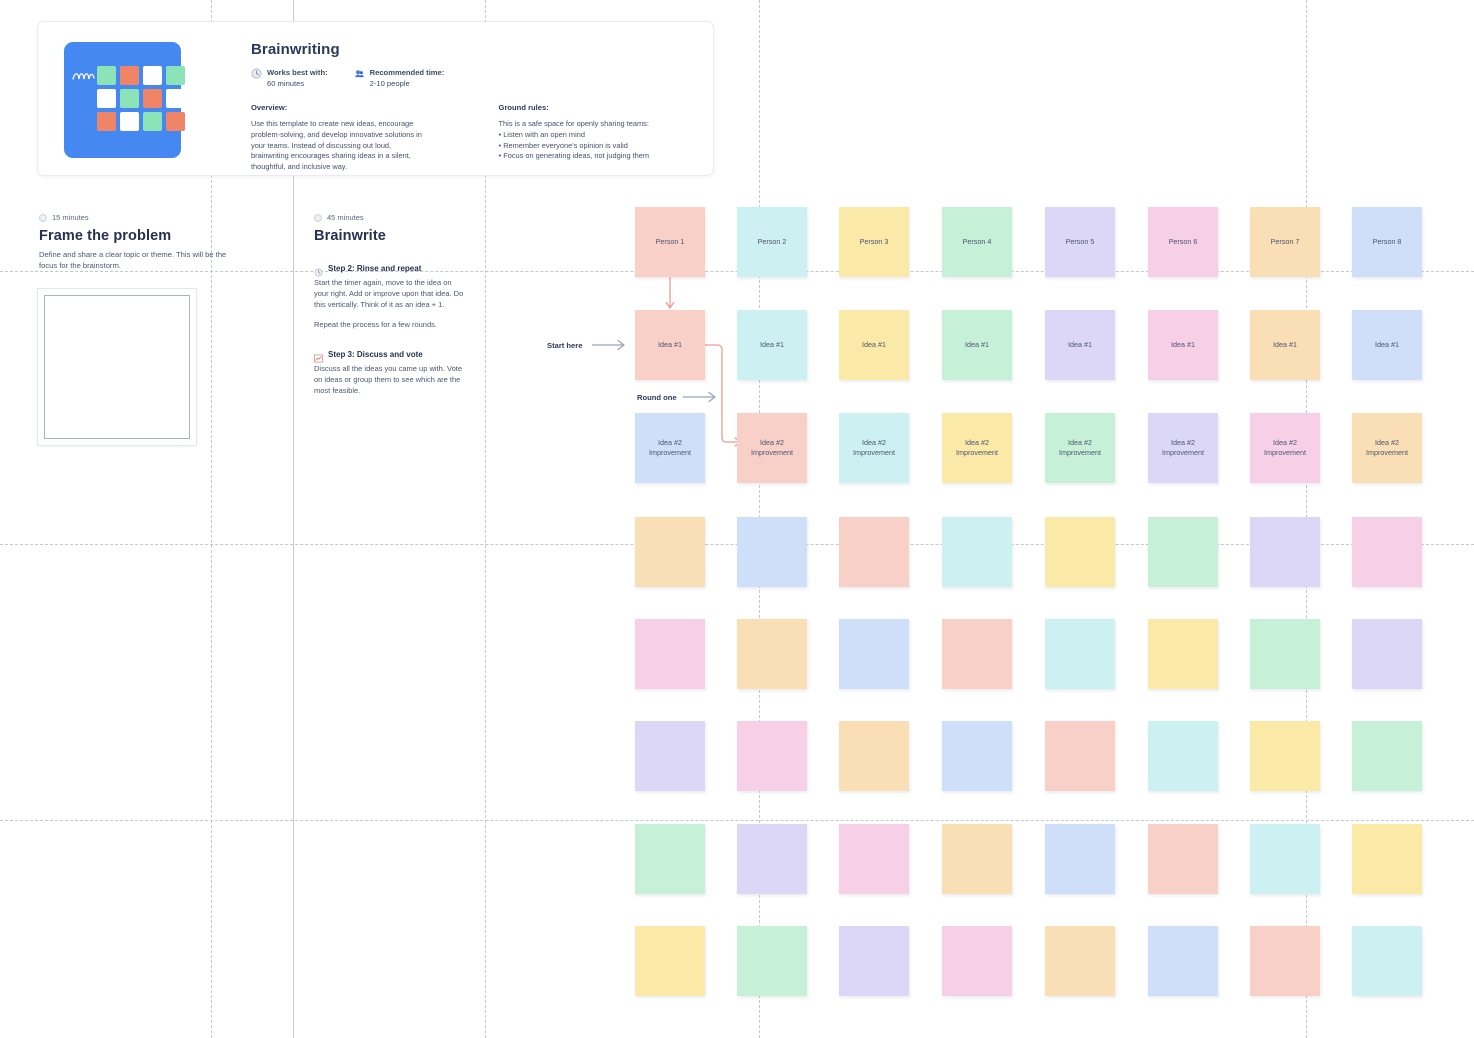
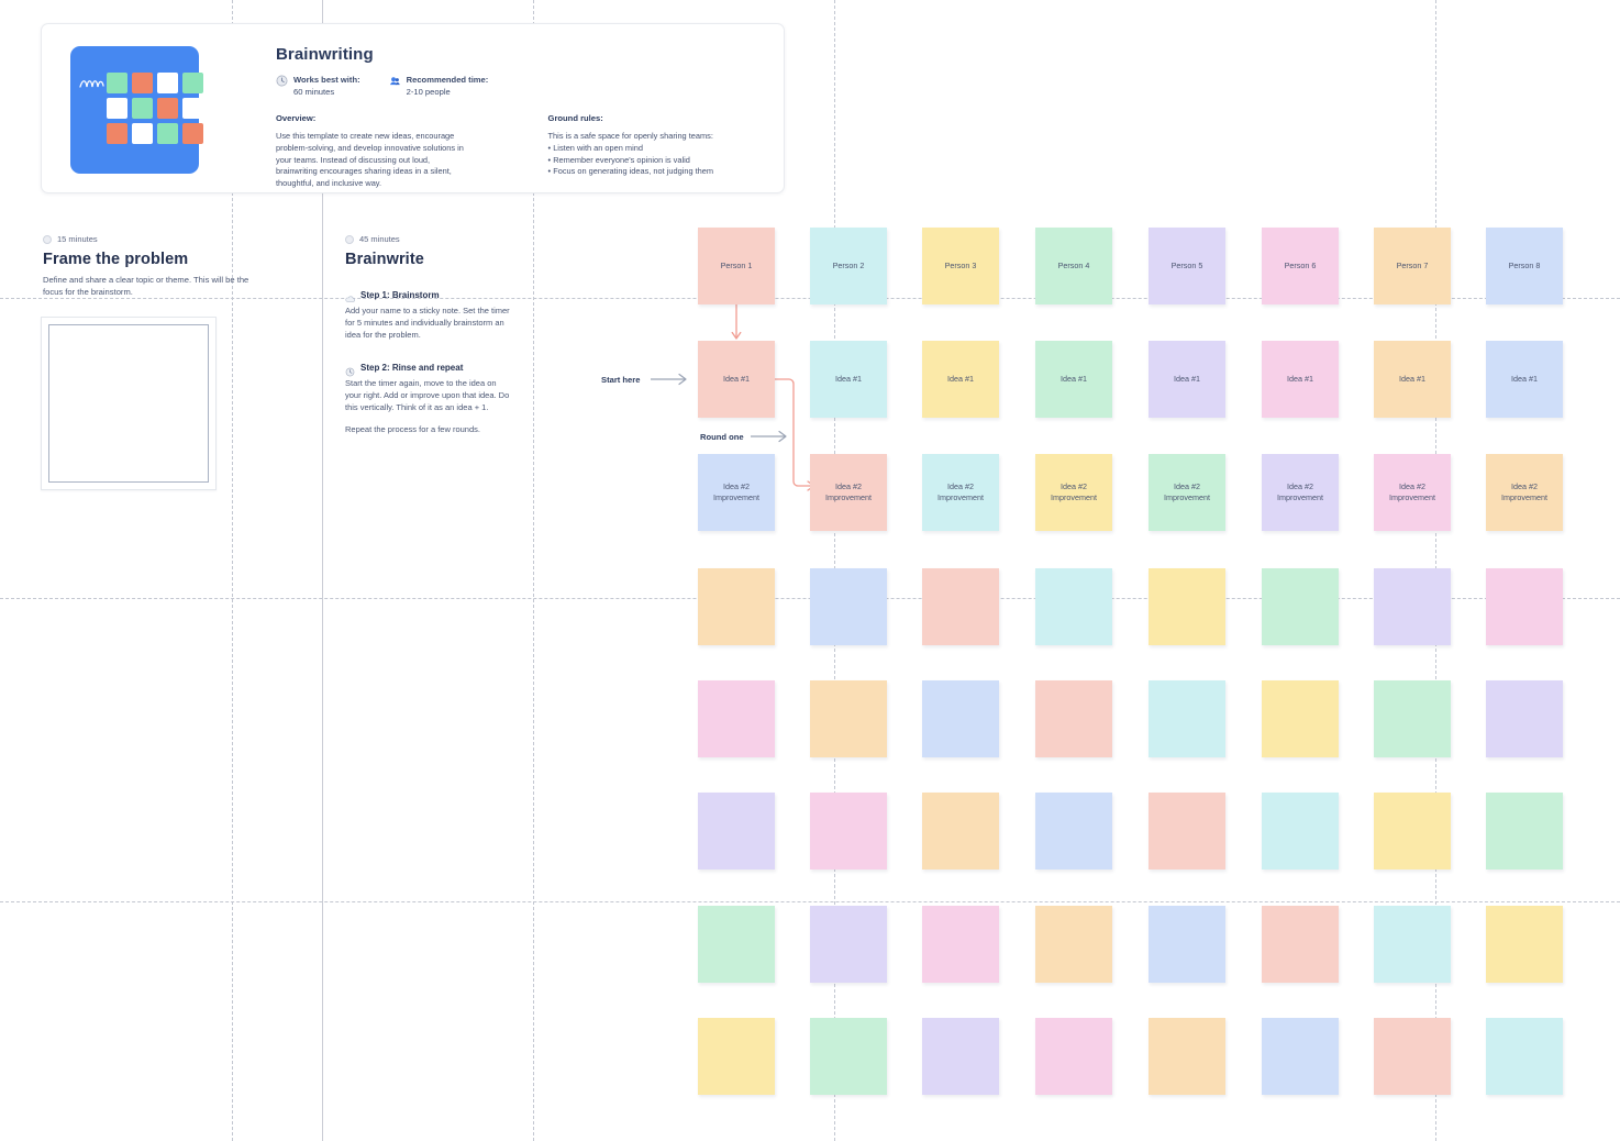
  Brainwriting
  Works best with:
  60 minutes
  Recommended time:
  2-10 people
  Overview:
  Use this template to create new ideas, encourage problem-solving, and develop innovative solutions in your teams. Instead of discussing out loud, brainwriting encourages sharing ideas in a silent, thoughtful, and inclusive way.
  Ground rules:
  This is a safe space for openly sharing teams:
  • Listen with an open mind
  • Remember everyone's opinion is valid
  • Focus on generating ideas, not judging them
  15 minutes
  Frame the problem
  Define and share a clear topic or theme. This will be the focus for the brainstorm.
  45 minutes
  Brainwrite
+ Step 1: Brainstorm
+ Add your name to a sticky note. Set the timer for 5 minutes and individually brainstorm an idea for the problem.
  Step 2: Rinse and repeat
  Start the timer again, move to the idea on your right. Add or improve upon that idea. Do this vertically. Think of it as an idea + 1.
  Repeat the process for a few rounds.
- Step 3: Discuss and vote
- Discuss all the ideas you came up with. Vote on ideas or group them to see which are the most feasible.
  Start here
  Round one
  Person 1
  Person 2
  Person 3
  Person 4
  Person 5
  Person 6
  Person 7
  Person 8
  Idea #1
  Idea #1
  Idea #1
  Idea #1
  Idea #1
  Idea #1
  Idea #1
  Idea #1
  Idea #2 Improvement
  Idea #2 Improvement
  Idea #2 Improvement
  Idea #2 Improvement
  Idea #2 Improvement
  Idea #2 Improvement
  Idea #2 Improvement
  Idea #2 Improvement
